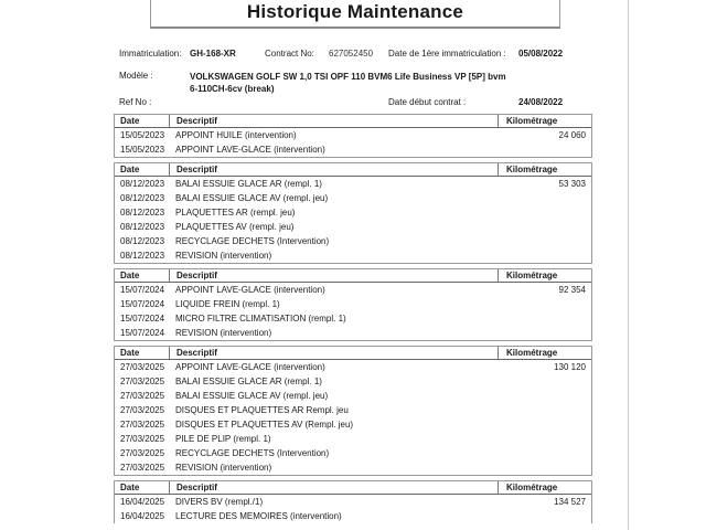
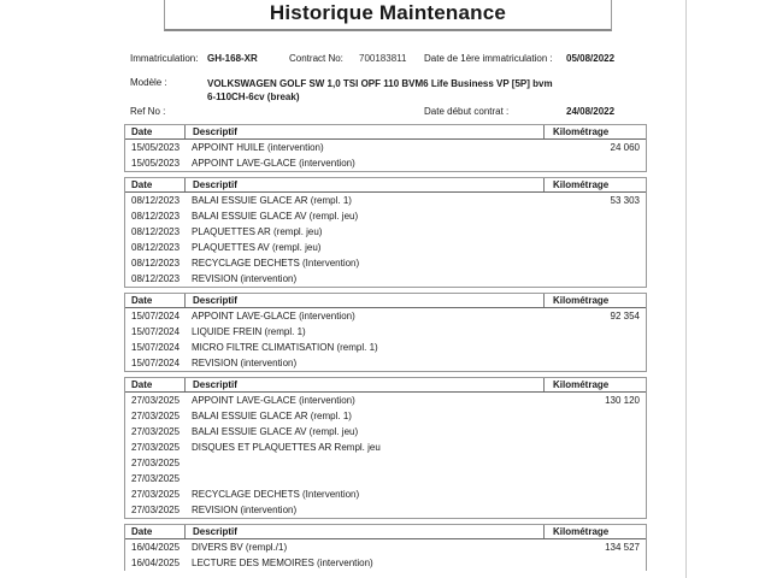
  Historique Maintenance
  Immatriculation:
  GH-168-XR
  Contract No:
- 627052450
+ 700183811
  Date de 1ère immatriculation :
  05/08/2022
  Modèle :
  VOLKSWAGEN GOLF SW 1,0 TSI OPF 110 BVM6 Life Business VP [5P] bvm
  6-110CH-6cv (break)
  Ref No :
  Date début contrat :
  24/08/2022
  Date
  Descriptif
  Kilométrage
  15/05/2023
  APPOINT HUILE (intervention)
  24 060
  15/05/2023
  APPOINT LAVE-GLACE (intervention)
  Date
  Descriptif
  Kilométrage
  08/12/2023
  BALAI ESSUIE GLACE AR (rempl. 1)
  53 303
  08/12/2023
  BALAI ESSUIE GLACE AV (rempl. jeu)
  08/12/2023
  PLAQUETTES AR (rempl. jeu)
  08/12/2023
  PLAQUETTES AV (rempl. jeu)
  08/12/2023
  RECYCLAGE DECHETS (Intervention)
  08/12/2023
  REVISION (intervention)
  Date
  Descriptif
  Kilométrage
  15/07/2024
  APPOINT LAVE-GLACE (intervention)
  92 354
  15/07/2024
  LIQUIDE FREIN (rempl. 1)
  15/07/2024
  MICRO FILTRE CLIMATISATION (rempl. 1)
  15/07/2024
  REVISION (intervention)
  Date
  Descriptif
  Kilométrage
  27/03/2025
  APPOINT LAVE-GLACE (intervention)
  130 120
  27/03/2025
  BALAI ESSUIE GLACE AR (rempl. 1)
  27/03/2025
  BALAI ESSUIE GLACE AV (rempl. jeu)
  27/03/2025
  DISQUES ET PLAQUETTES AR Rempl. jeu
  27/03/2025
- DISQUES ET PLAQUETTES AV (Rempl. jeu)
  27/03/2025
- PILE DE PLIP (rempl. 1)
  27/03/2025
  RECYCLAGE DECHETS (Intervention)
  27/03/2025
  REVISION (intervention)
  Date
  Descriptif
  Kilométrage
  16/04/2025
  DIVERS BV (rempl./1)
  134 527
  16/04/2025
  LECTURE DES MEMOIRES (intervention)
